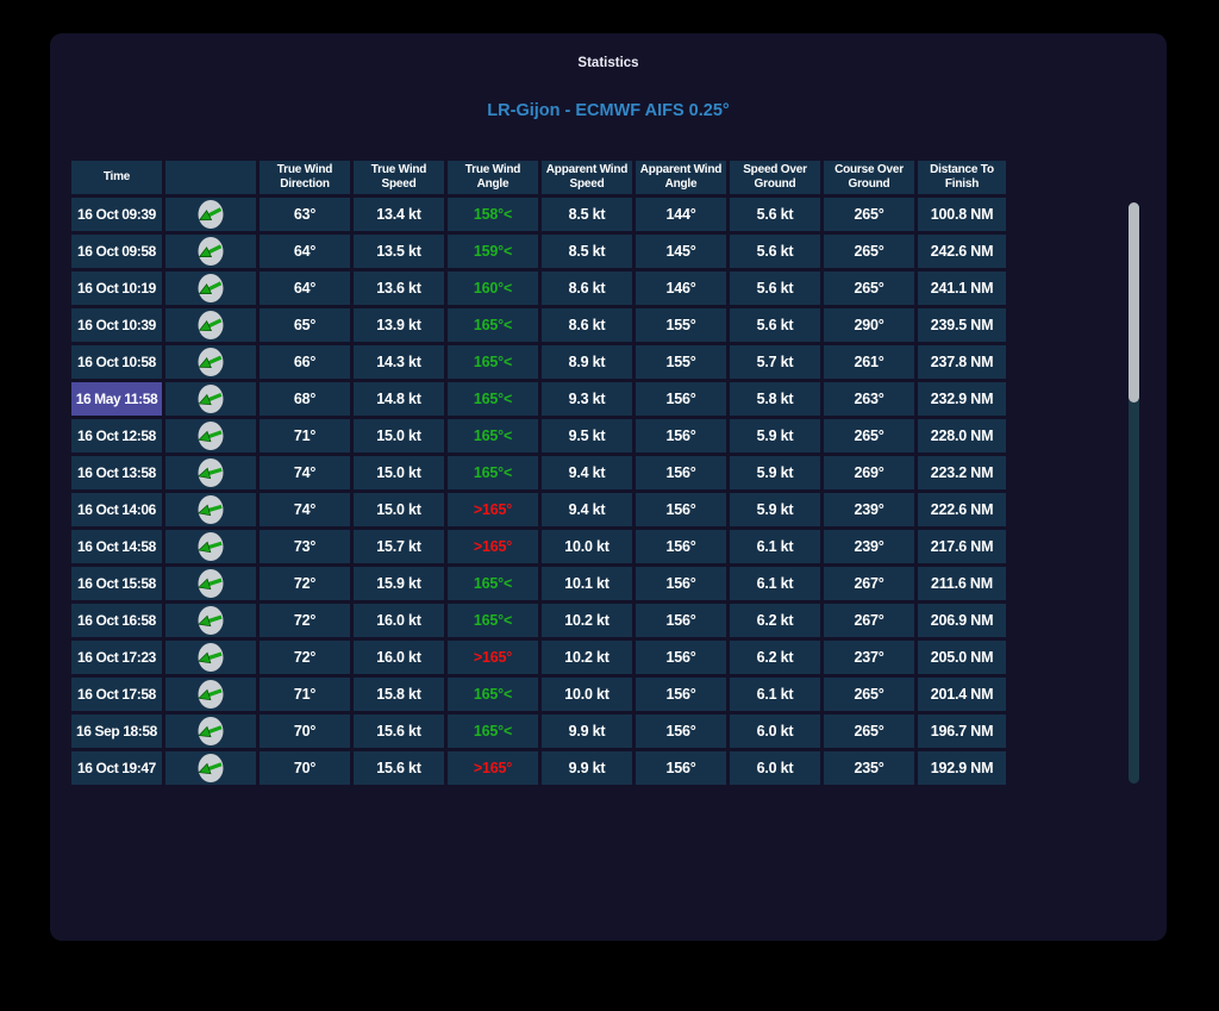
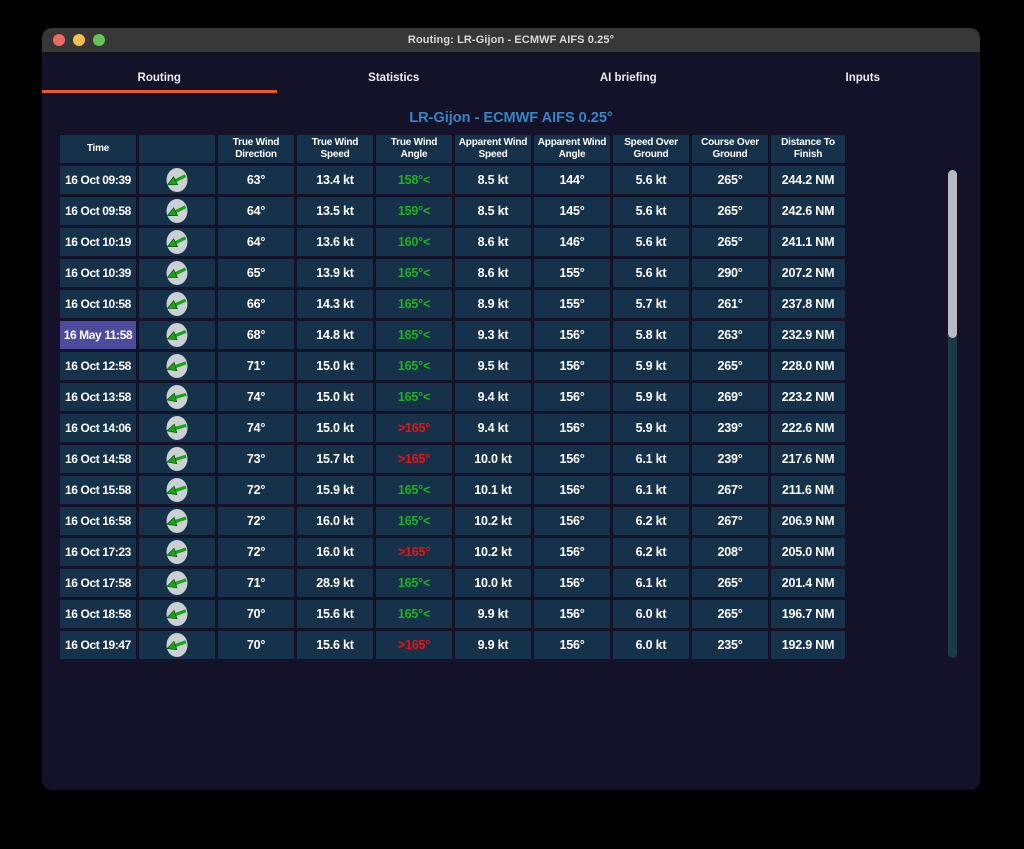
+ Routing: LR-Gijon - ECMWF AIFS 0.25°
+ Routing
  Statistics
+ AI briefing
+ Inputs
  LR-Gijon - ECMWF AIFS 0.25°
  Time
  True Wind
  Direction
  True Wind
  Speed
  True Wind
  Angle
  Apparent Wind
  Speed
  Apparent Wind
  Angle
  Speed Over
  Ground
  Course Over
  Ground
  Distance To
  Finish
  16 Oct 09:39
  63°
  13.4 kt
  158°<
  8.5 kt
  144°
  5.6 kt
  265°
- 100.8 NM
+ 244.2 NM
  16 Oct 09:58
  64°
  13.5 kt
  159°<
  8.5 kt
  145°
  5.6 kt
  265°
  242.6 NM
  16 Oct 10:19
  64°
  13.6 kt
  160°<
  8.6 kt
  146°
  5.6 kt
  265°
  241.1 NM
  16 Oct 10:39
  65°
  13.9 kt
  165°<
  8.6 kt
  155°
  5.6 kt
  290°
- 239.5 NM
+ 207.2 NM
  16 Oct 10:58
  66°
  14.3 kt
  165°<
  8.9 kt
  155°
  5.7 kt
  261°
  237.8 NM
  16 May 11:58
  68°
  14.8 kt
  165°<
  9.3 kt
  156°
  5.8 kt
  263°
  232.9 NM
  16 Oct 12:58
  71°
  15.0 kt
  165°<
  9.5 kt
  156°
  5.9 kt
  265°
  228.0 NM
  16 Oct 13:58
  74°
  15.0 kt
  165°<
  9.4 kt
  156°
  5.9 kt
  269°
  223.2 NM
  16 Oct 14:06
  74°
  15.0 kt
  >165°
  9.4 kt
  156°
  5.9 kt
  239°
  222.6 NM
  16 Oct 14:58
  73°
  15.7 kt
  >165°
  10.0 kt
  156°
  6.1 kt
  239°
  217.6 NM
  16 Oct 15:58
  72°
  15.9 kt
  165°<
  10.1 kt
  156°
  6.1 kt
  267°
  211.6 NM
  16 Oct 16:58
  72°
  16.0 kt
  165°<
  10.2 kt
  156°
  6.2 kt
  267°
  206.9 NM
  16 Oct 17:23
  72°
  16.0 kt
  >165°
  10.2 kt
  156°
  6.2 kt
- 237°
+ 208°
  205.0 NM
  16 Oct 17:58
  71°
- 15.8 kt
+ 28.9 kt
  165°<
  10.0 kt
  156°
  6.1 kt
  265°
  201.4 NM
- 16 Sep 18:58
+ 16 Oct 18:58
  70°
  15.6 kt
  165°<
  9.9 kt
  156°
  6.0 kt
  265°
  196.7 NM
  16 Oct 19:47
  70°
  15.6 kt
  >165°
  9.9 kt
  156°
  6.0 kt
  235°
  192.9 NM
